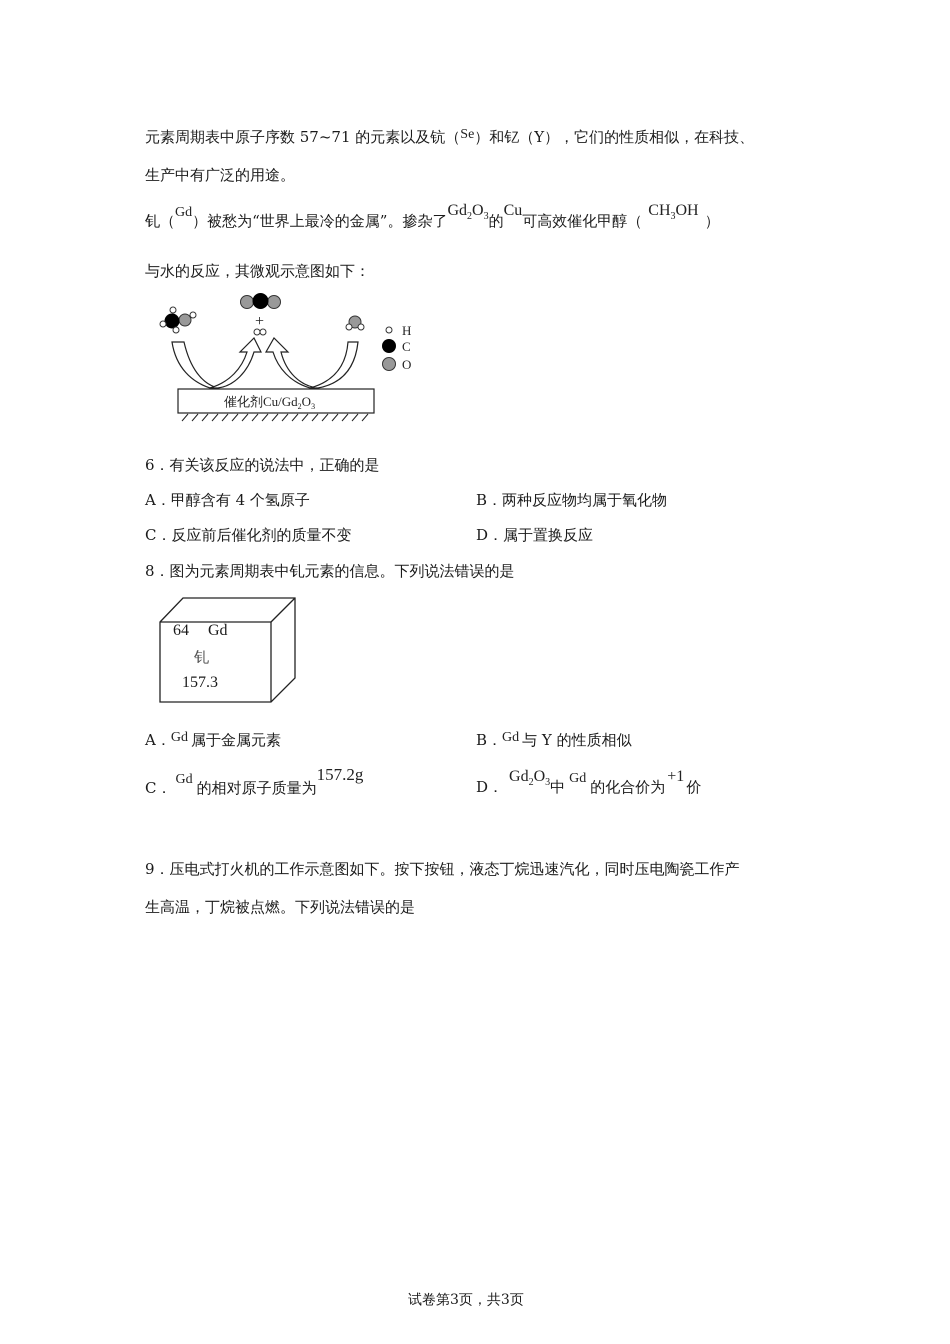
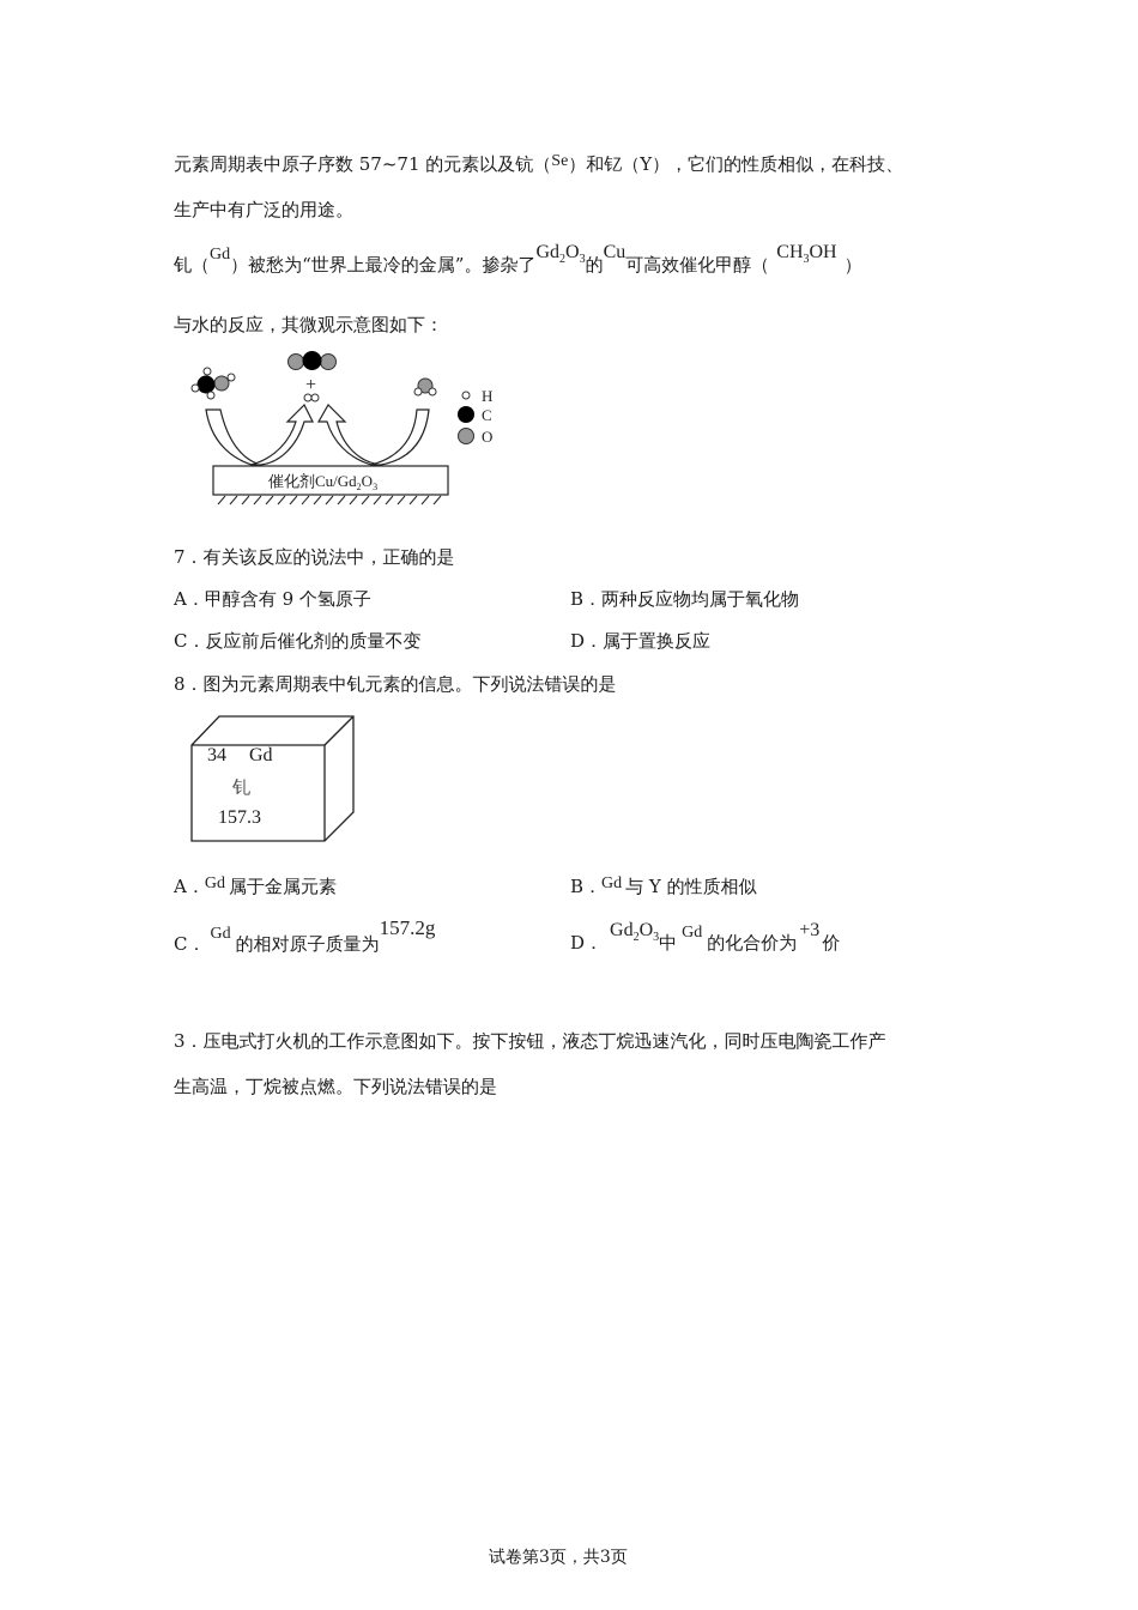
  元素周期表中原子序数 57~71 的元素以及钪（Se）和钇（Y），它们的性质相似，在科技、
  生产中有广泛的用途。
  钆（Gd）被愁为“世界上最冷的金属”。掺杂了Gd2O3的Cu可高效催化甲醇（CH3OH）
  与水的反应，其微观示意图如下：
  +
  催化剂Cu/Gd2 O3
  H
  C
  O
- 6．有关该反应的说法中，正确的是
+ 7．有关该反应的说法中，正确的是
- A．甲醇含有 4 个氢原子
+ A．甲醇含有 9 个氢原子
  B．两种反应物均属于氧化物
  C．反应前后催化剂的质量不变
  D．属于置换反应
  8．图为元素周期表中钆元素的信息。下列说法错误的是
- 64
+ 34
  Gd
  钆
  157.3
  A．Gd 属于金属元素
  B．Gd 与 Y 的性质相似
  C． Gd的相对原子质量为157.2g
- D．Gd2O3中 Gd的化合价为+1价
+ D．Gd2O3中 Gd的化合价为+3价
- 9．压电式打火机的工作示意图如下。按下按钮，液态丁烷迅速汽化，同时压电陶瓷工作产
+ 3．压电式打火机的工作示意图如下。按下按钮，液态丁烷迅速汽化，同时压电陶瓷工作产
  生高温，丁烷被点燃。下列说法错误的是
  试卷第3页，共3页
